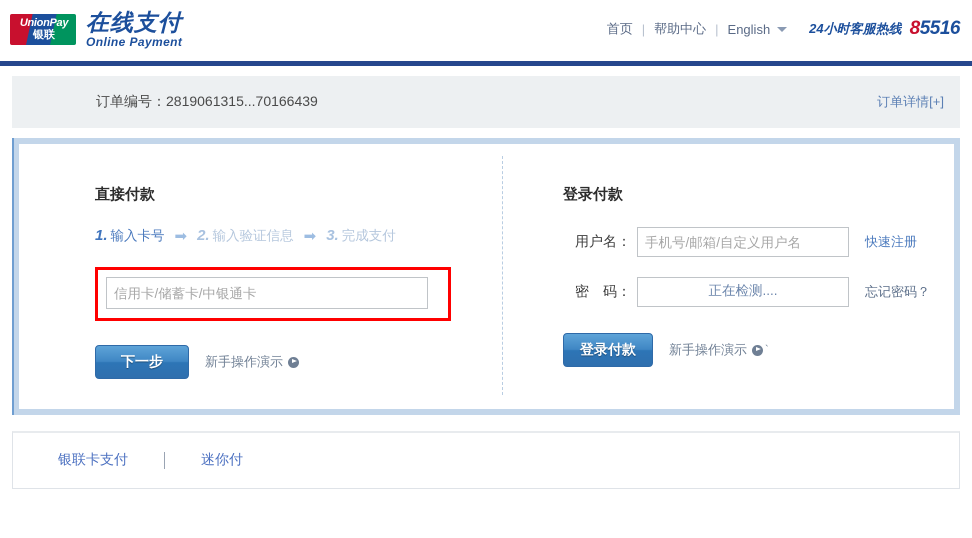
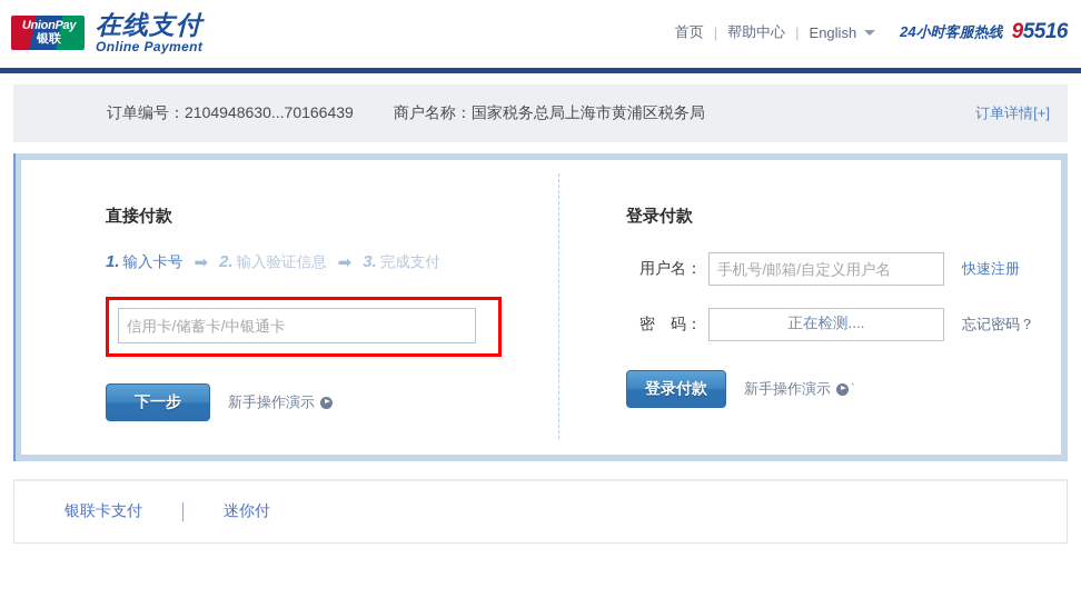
  UnionPay
  银联
  在线支付
  Online Payment
  首页
  |
  帮助中心
  |
  English
  24小时客服热线
- 85516
+ 95516
- 订单编号：2819061315...70166439
+ 订单编号：2104948630...70166439
+ 商户名称：国家税务总局上海市黄浦区税务局
  订单详情[+]
  直接付款
  1.
  输入卡号
  ➡
  2.
  输入验证信息
  ➡
  3.
  完成支付
  信用卡/储蓄卡/中银通卡
  下一步
  新手操作演示
  登录付款
  用户名：
  手机号/邮箱/自定义用户名
  快速注册
  密 码：
  正在检测....
  忘记密码？
  登录付款
  新手操作演示
  `
  银联卡支付
  迷你付
